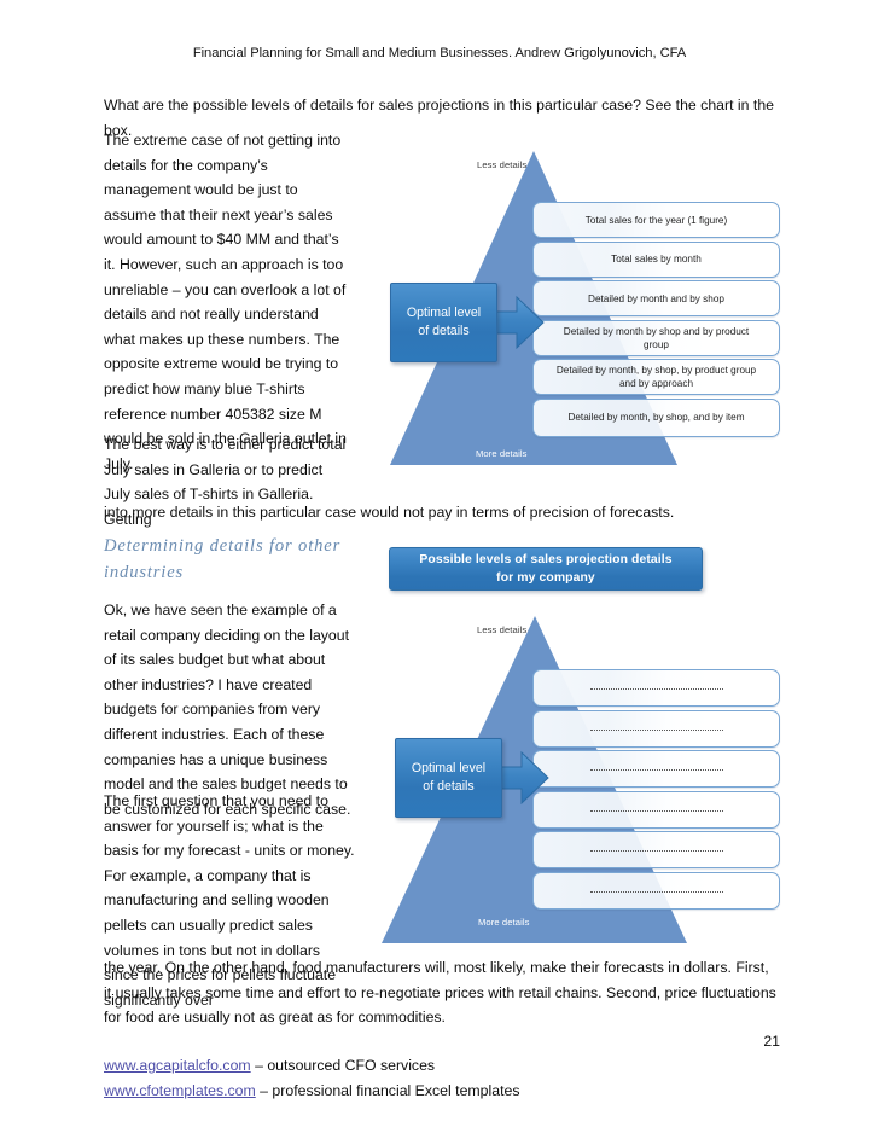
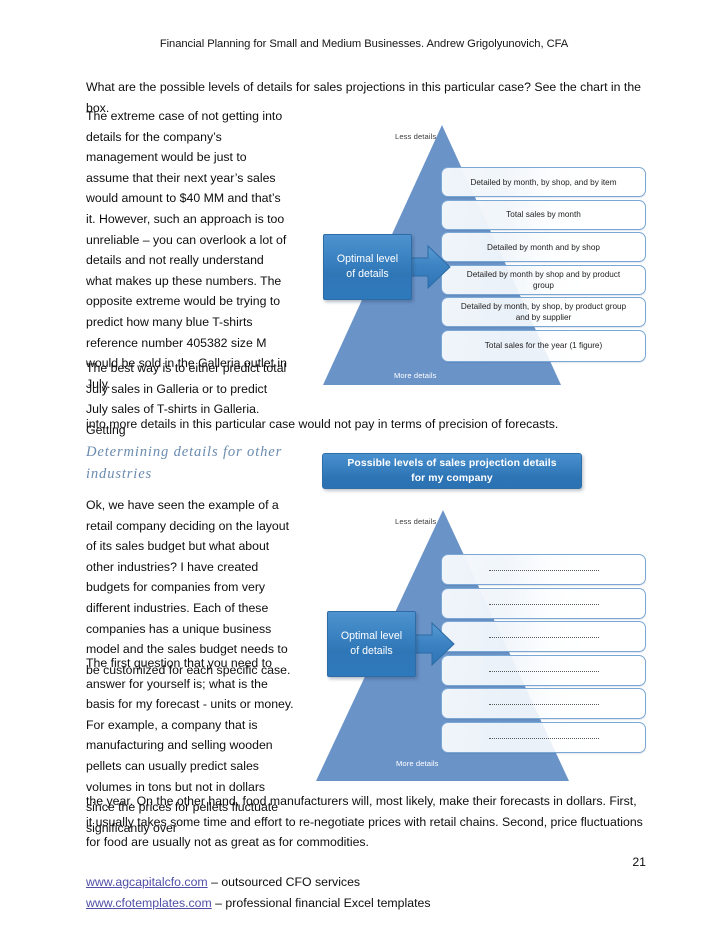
  Financial Planning for Small and Medium Businesses. Andrew Grigolyunovich, CFA
  What are the possible levels of details for sales projections in this particular case? See the chart in the box.
  The extreme case of not getting into details for the company’s management would be just to assume that their next year’s sales would amount to $40 MM and that’s it. However, such an approach is too unreliable – you can overlook a lot of details and not really understand what makes up these numbers. The opposite extreme would be trying to predict how many blue T-shirts reference number 405382 size M would be sold in the Galleria outlet in July.
  The best way is to either predict total July sales in Galleria or to predict July sales of T-shirts in Galleria. Getting
  into more details in this particular case would not pay in terms of precision of forecasts.
  Determining details for other industries
  Ok, we have seen the example of a retail company deciding on the layout of its sales budget but what about other industries? I have created budgets for companies from very different industries. Each of these companies has a unique business model and the sales budget needs to be customized for each specific case.
  The first question that you need to answer for yourself is; what is the basis for my forecast - units or money. For example, a company that is manufacturing and selling wooden pellets can usually predict sales volumes in tons but not in dollars since the prices for pellets fluctuate significantly over
  the year. On the other hand, food manufacturers will, most likely, make their forecasts in dollars. First, it usually takes some time and effort to re-negotiate prices with retail chains. Second, price fluctuations for food are usually not as great as for commodities.
  Less details
  More details
- Total sales for the year (1 figure)
+ Detailed by month, by shop, and by item
  Total sales by month
  Detailed by month and by shop
  Detailed by month by shop and by product group
- Detailed by month, by shop, by product group and by approach
+ Detailed by month, by shop, by product group and by supplier
- Detailed by month, by shop, and by item
+ Total sales for the year (1 figure)
  Optimal level
  of details
  Possible levels of sales projection details
  for my company
  Less details
  More details
  Optimal level
  of details
  21
  www.agcapitalcfo.com – outsourced CFO services
  www.cfotemplates.com – professional financial Excel templates
